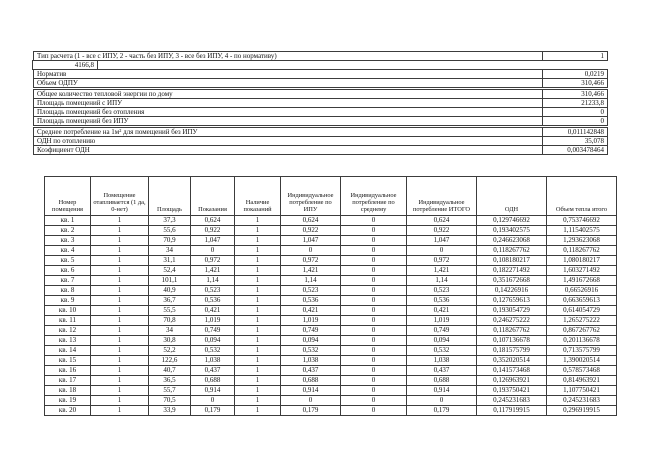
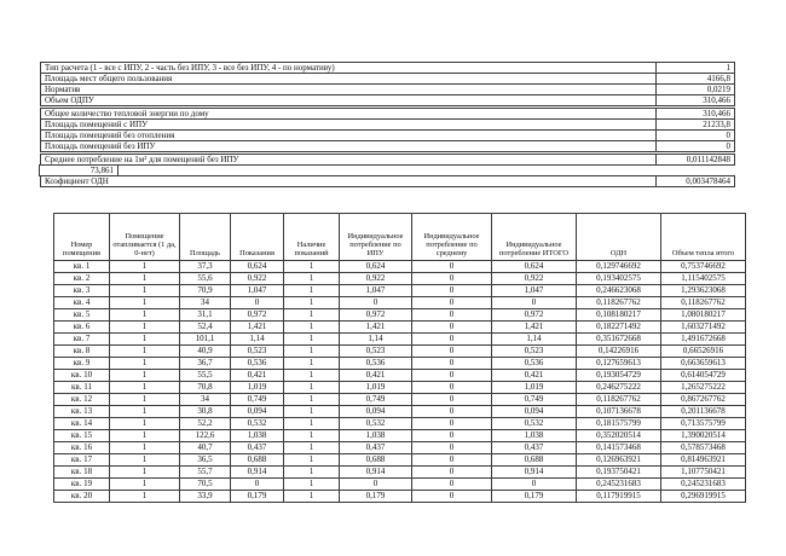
  Тип расчета (1 - все с ИПУ, 2 - часть без ИПУ, 3 - все без ИПУ, 4 - по нормативу)
  1
+ Площадь мест общего пользования
  4166,8
  Норматив
  0,0219
  Объем ОДПУ
  310,466
  Общее количество тепловой энергии по дому
  310,466
  Площадь помещений с ИПУ
  21233,8
  Площадь помещений без отопления
  0
  Площадь помещений без ИПУ
  0
  Среднее потребление на 1м² для помещений без ИПУ
  0,011142848
- ОДН по отоплению
- 35,078
+ 73,861
  Коэфициент ОДН
  0,003478464
  кв. 1	1	37,3	0,624	1	0,624	0	0,624	0,129746692	0,753746692
  кв. 2	1	55,6	0,922	1	0,922	0	0,922	0,193402575	1,115402575
  кв. 3	1	70,9	1,047	1	1,047	0	1,047	0,246623068	1,293623068
  кв. 4	1	34	0	1	0	0	0	0,118267762	0,118267762
  кв. 5	1	31,1	0,972	1	0,972	0	0,972	0,108180217	1,080180217
  кв. 6	1	52,4	1,421	1	1,421	0	1,421	0,182271492	1,603271492
  кв. 7	1	101,1	1,14	1	1,14	0	1,14	0,351672668	1,491672668
  кв. 8	1	40,9	0,523	1	0,523	0	0,523	0,14226916	0,66526916
  кв. 9	1	36,7	0,536	1	0,536	0	0,536	0,127659613	0,663659613
  кв. 10	1	55,5	0,421	1	0,421	0	0,421	0,193054729	0,614054729
  кв. 11	1	70,8	1,019	1	1,019	0	1,019	0,246275222	1,265275222
  кв. 12	1	34	0,749	1	0,749	0	0,749	0,118267762	0,867267762
  кв. 13	1	30,8	0,094	1	0,094	0	0,094	0,107136678	0,201136678
  кв. 14	1	52,2	0,532	1	0,532	0	0,532	0,181575799	0,713575799
  кв. 15	1	122,6	1,038	1	1,038	0	1,038	0,352020514	1,390020514
  кв. 16	1	40,7	0,437	1	0,437	0	0,437	0,141573468	0,578573468
  кв. 17	1	36,5	0,688	1	0,688	0	0,688	0,126963921	0,814963921
  кв. 18	1	55,7	0,914	1	0,914	0	0,914	0,193750421	1,107750421
  кв. 19	1	70,5	0	1	0	0	0	0,245231683	0,245231683
  кв. 20	1	33,9	0,179	1	0,179	0	0,179	0,117919915	0,296919915
